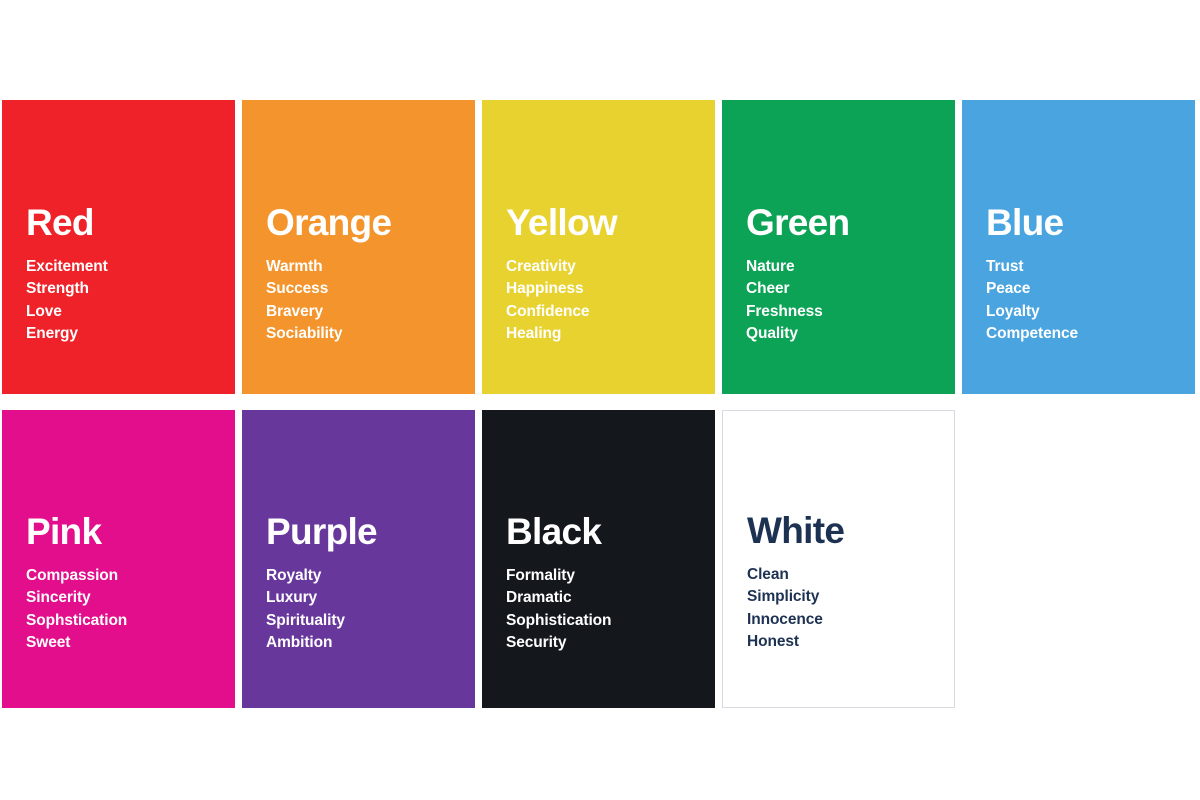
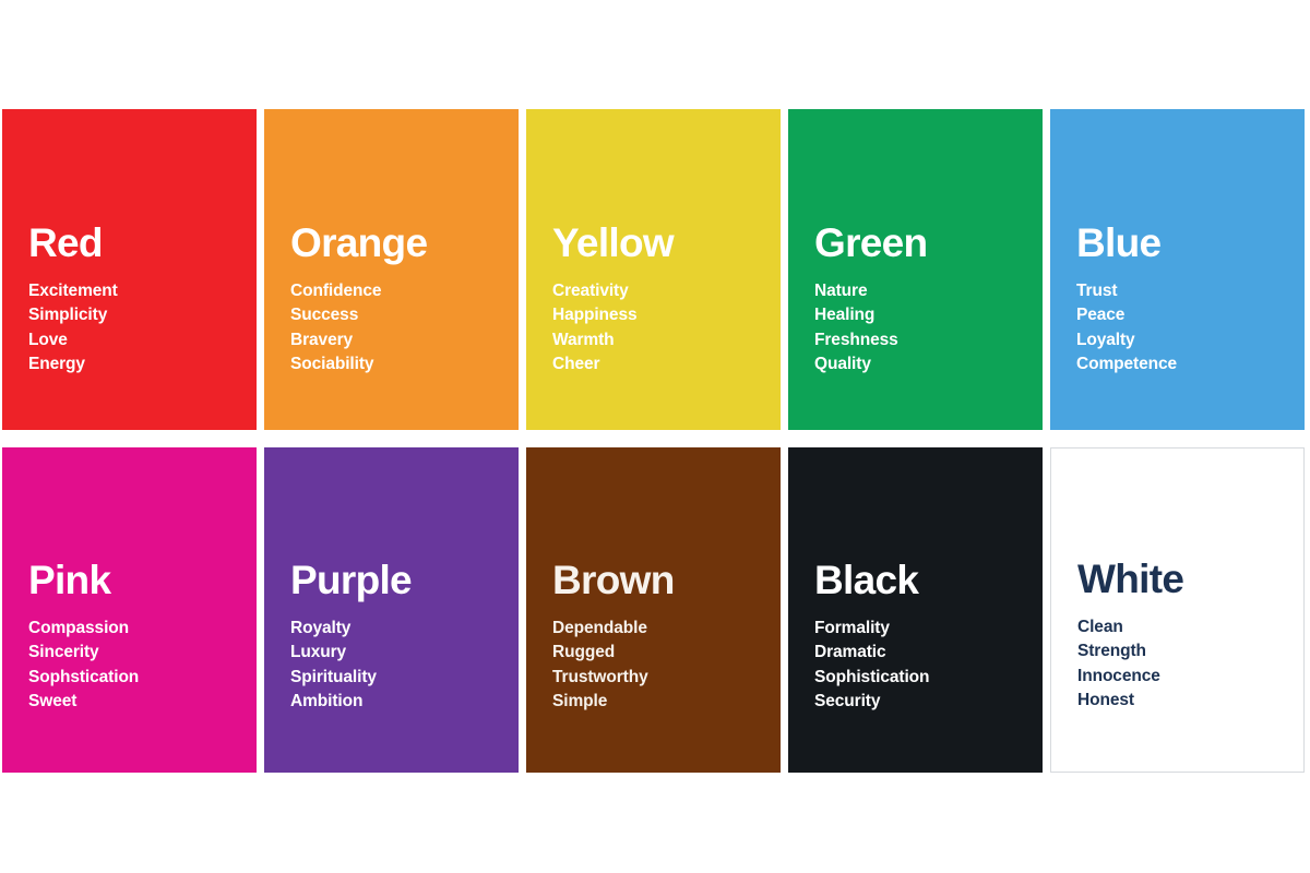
  Red
  Excitement
- Strength
+ Simplicity
  Love
  Energy
  Orange
- Warmth
+ Confidence
  Success
  Bravery
  Sociability
  Yellow
  Creativity
  Happiness
- Confidence
+ Warmth
- Healing
+ Cheer
  Green
  Nature
- Cheer
+ Healing
  Freshness
  Quality
  Blue
  Trust
  Peace
  Loyalty
  Competence
  Pink
  Compassion
  Sincerity
  Sophstication
  Sweet
  Purple
  Royalty
  Luxury
  Spirituality
  Ambition
+ Brown
+ Dependable
+ Rugged
+ Trustworthy
+ Simple
  Black
  Formality
  Dramatic
  Sophistication
  Security
  White
  Clean
- Simplicity
+ Strength
  Innocence
  Honest
